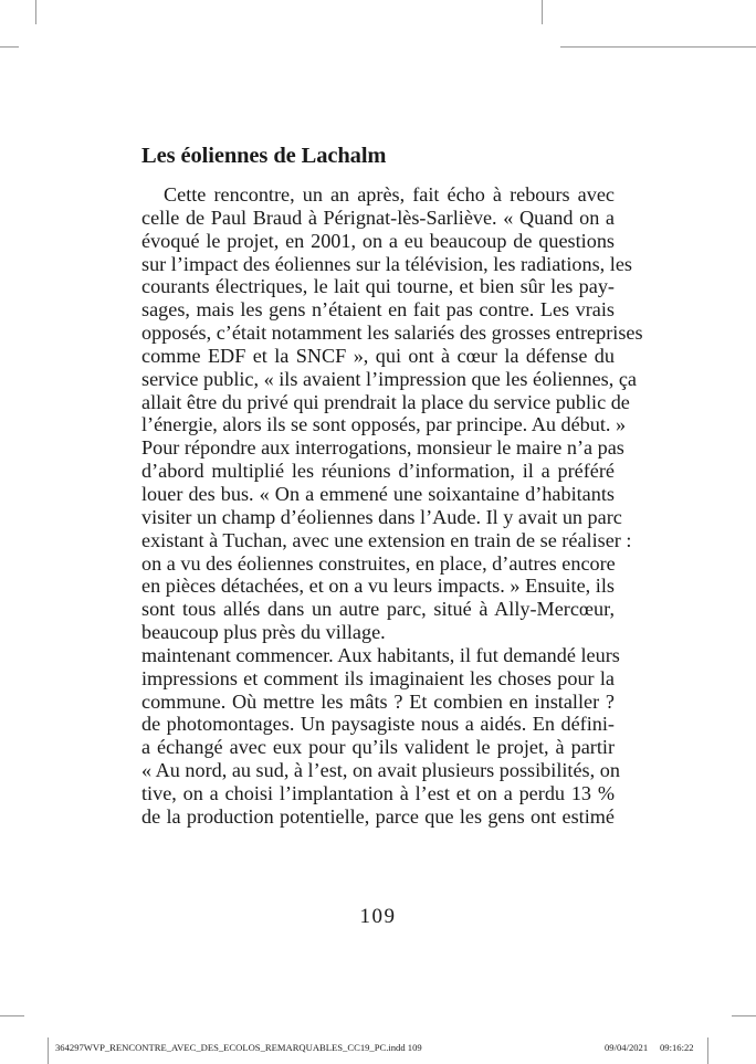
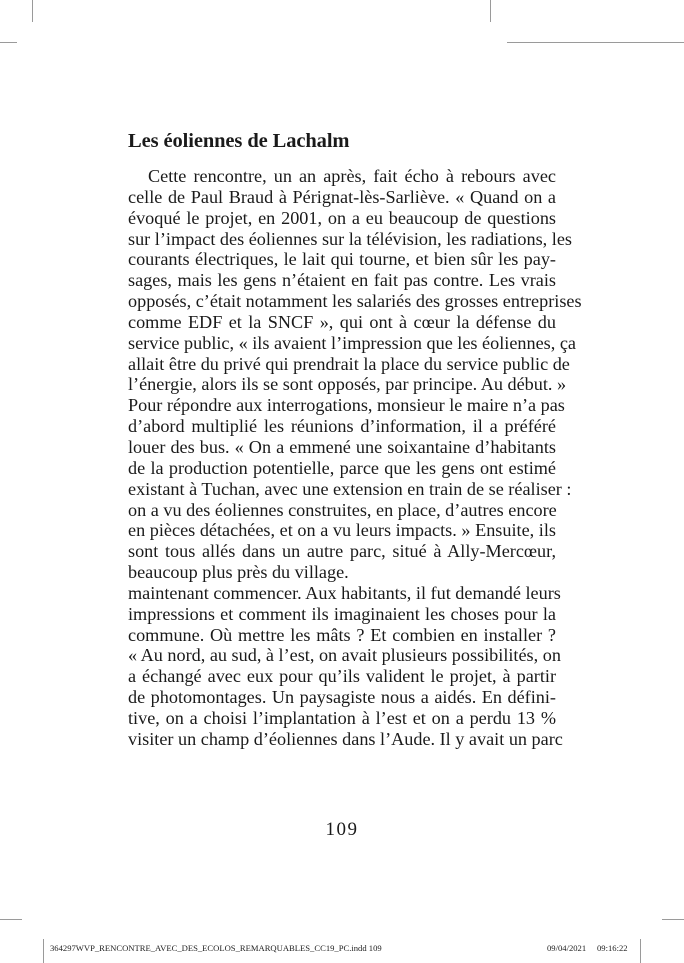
  Les éoliennes de Lachalm
  Cette rencontre, un an après, fait écho à rebours avec
  celle de Paul Braud à Pérignat-lès-Sarliève. « Quand on a
  évoqué le projet, en 2001, on a eu beaucoup de questions
  sur l’impact des éoliennes sur la télévision, les radiations, les
  courants électriques, le lait qui tourne, et bien sûr les pay-
  sages, mais les gens n’étaient en fait pas contre. Les vrais
  opposés, c’était notamment les salariés des grosses entreprises
  comme EDF et la SNCF », qui ont à cœur la défense du
  service public, « ils avaient l’impression que les éoliennes, ça
  allait être du privé qui prendrait la place du service public de
  l’énergie, alors ils se sont opposés, par principe. Au début. »
  Pour répondre aux interrogations, monsieur le maire n’a pas
  d’abord multiplié les réunions d’information, il a préféré
  louer des bus. « On a emmené une soixantaine d’habitants
- visiter un champ d’éoliennes dans l’Aude. Il y avait un parc
+ de la production potentielle, parce que les gens ont estimé
  existant à Tuchan, avec une extension en train de se réaliser :
  on a vu des éoliennes construites, en place, d’autres encore
  en pièces détachées, et on a vu leurs impacts. » Ensuite, ils
  sont tous allés dans un autre parc, situé à Ally-Mercœur,
  beaucoup plus près du village.
  maintenant commencer. Aux habitants, il fut demandé leurs
  impressions et comment ils imaginaient les choses pour la
  commune. Où mettre les mâts ? Et combien en installer ?
- de photomontages. Un paysagiste nous a aidés. En défini-
+ « Au nord, au sud, à l’est, on avait plusieurs possibilités, on
  a échangé avec eux pour qu’ils valident le projet, à partir
- « Au nord, au sud, à l’est, on avait plusieurs possibilités, on
+ de photomontages. Un paysagiste nous a aidés. En défini-
  tive, on a choisi l’implantation à l’est et on a perdu 13 %
- de la production potentielle, parce que les gens ont estimé
+ visiter un champ d’éoliennes dans l’Aude. Il y avait un parc
  109
  364297WVP_RENCONTRE_AVEC_DES_ECOLOS_REMARQUABLES_CC19_PC.indd 109
  09/04/2021
  09:16:22
